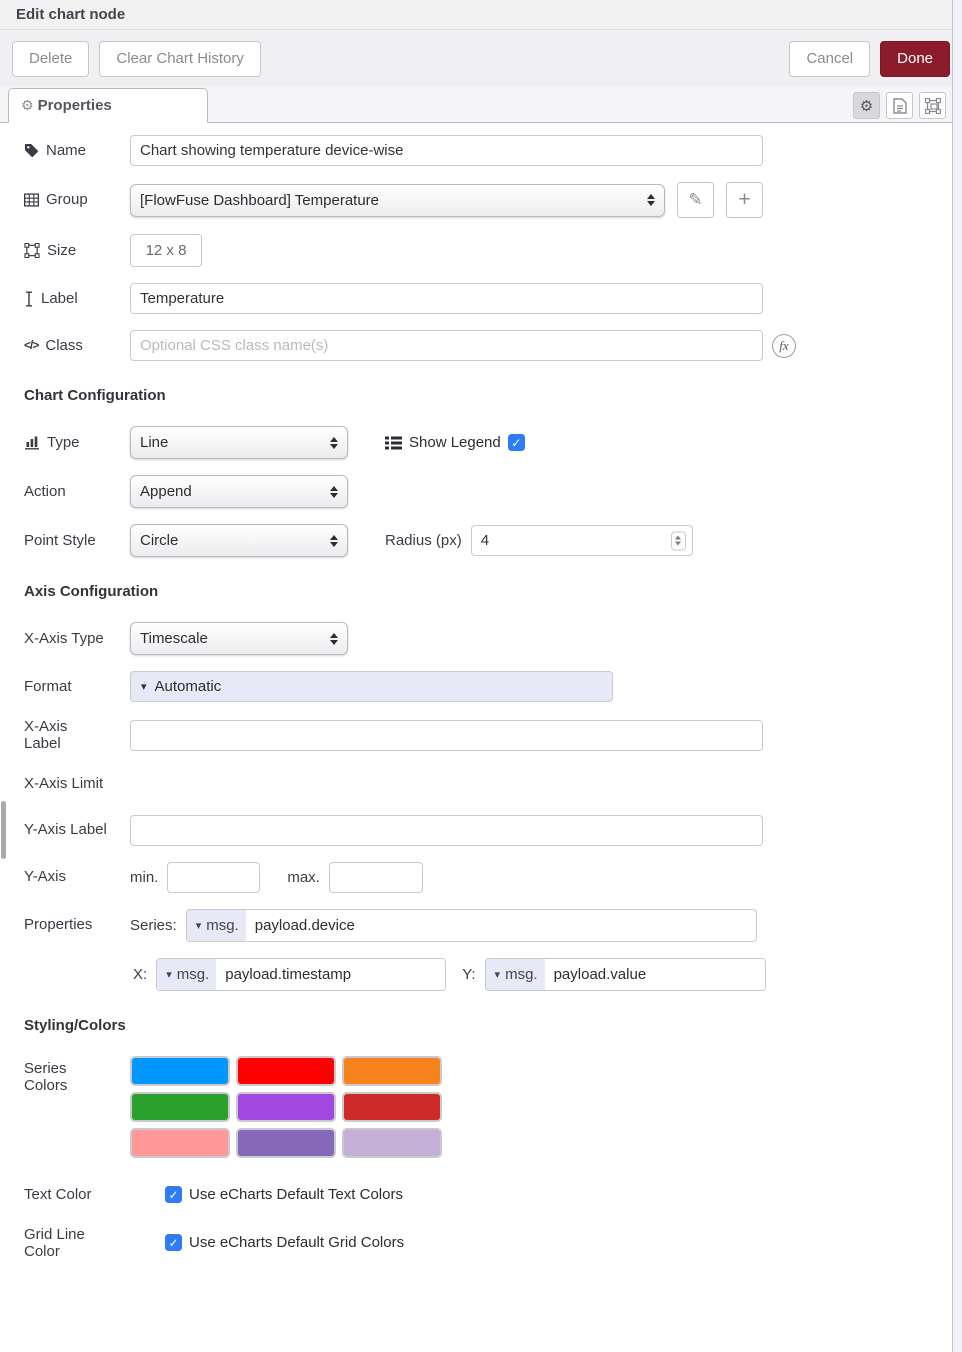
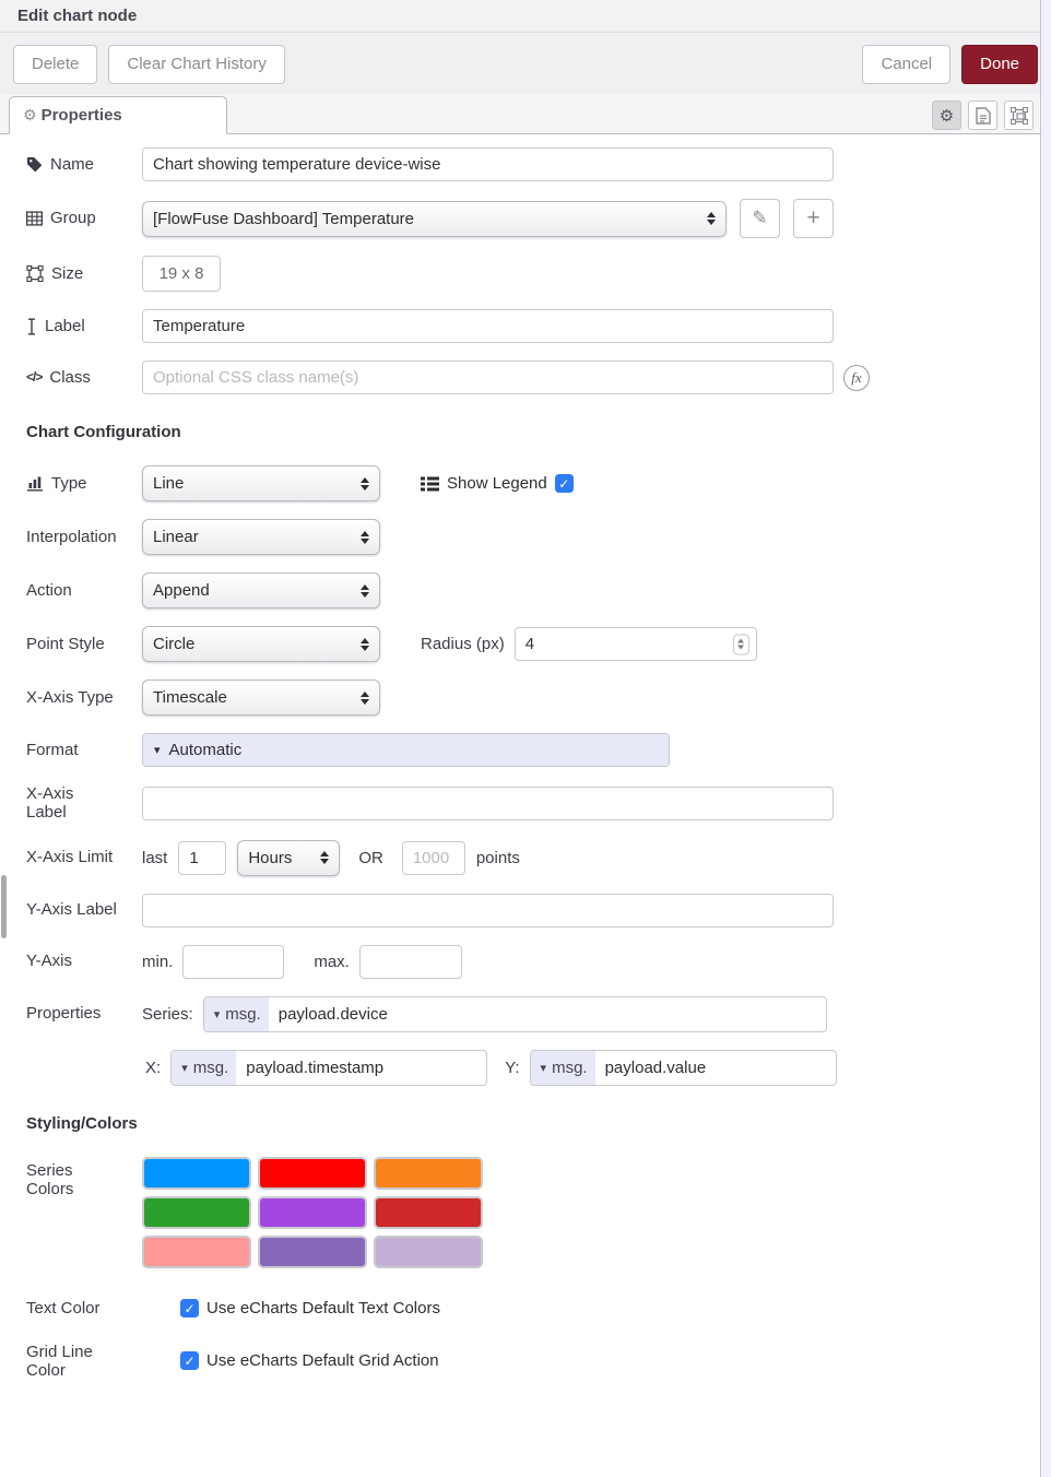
  Edit chart node
  Delete
  Clear Chart History
  Cancel
  Done
  ⚙
  Properties
  ⚙
  Name
  Chart showing temperature device-wise
  Group
  [FlowFuse Dashboard] Temperature
  ✎
  +
  Size
- 12 x 8
+ 19 x 8
  Label
  Temperature
  </>
  Class
  Optional CSS class name(s)
  fx
  Chart Configuration
  Type
  Line
  Show Legend
  ✓
+ Interpolation
+ Linear
  Action
  Append
  Point Style
  Circle
  Radius (px)
  4
- Axis Configuration
  X-Axis Type
  Timescale
  Format
  ▾
  Automatic
  X-Axis Label
  X-Axis Limit
+ last
+ 1
+ Hours
+ OR
+ 1000
+ points
  Y-Axis Label
  Y-Axis
  min.
  max.
  Properties
  Series:
  ▾
  msg.
  payload.device
  X:
  ▾
  msg.
  payload.timestamp
  Y:
  ▾
  msg.
  payload.value
  Styling/Colors
  Series Colors
  Text Color
  ✓
  Use eCharts Default Text Colors
  Grid Line Color
  ✓
- Use eCharts Default Grid Colors
+ Use eCharts Default Grid Action
